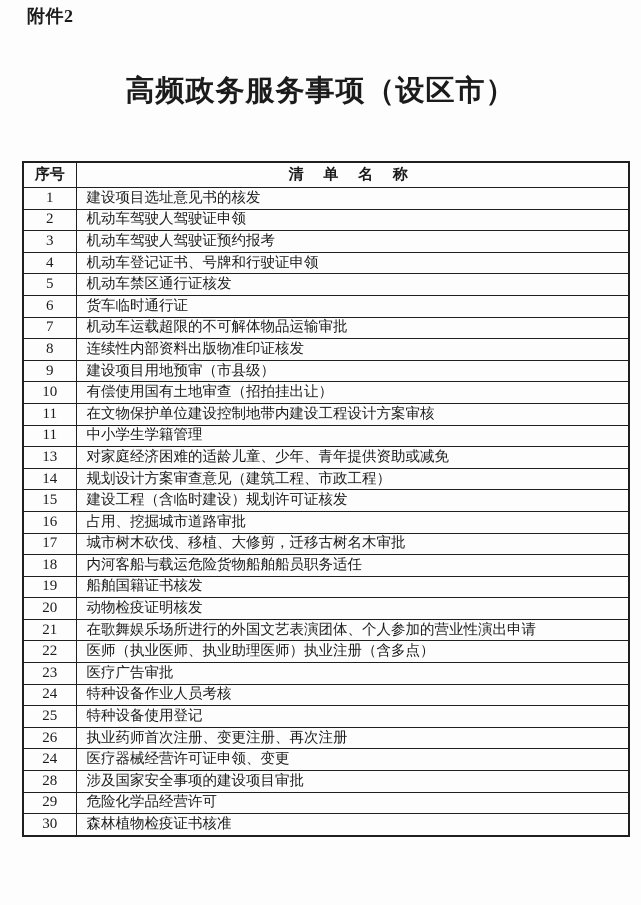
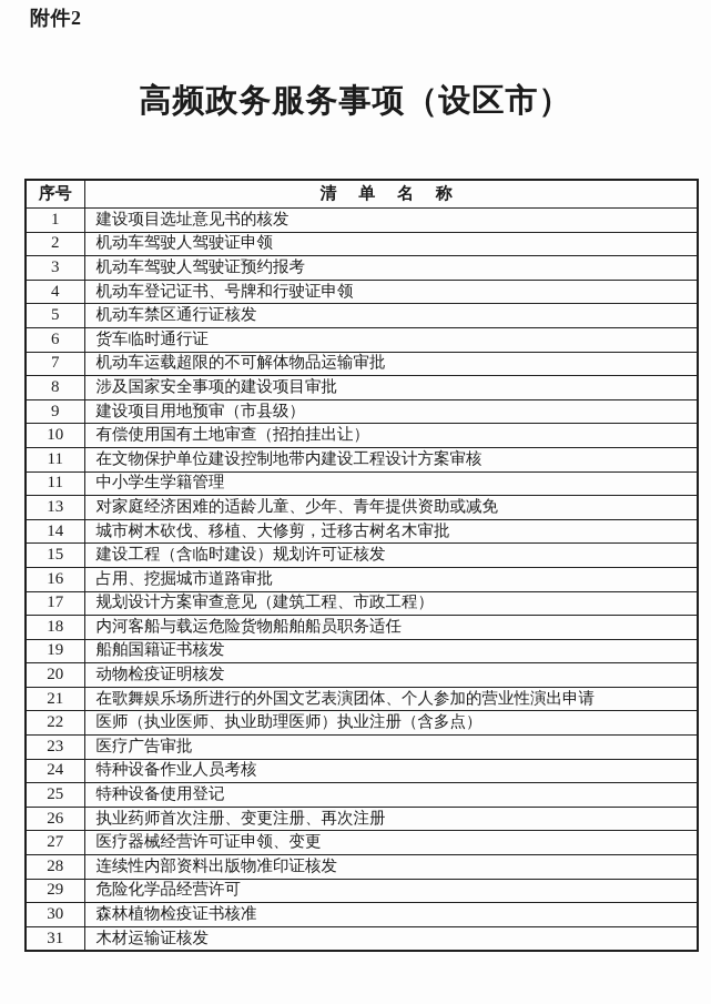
  附件2
  高频政务服务事项（设区市）
  序号	清 单 名 称
  1	建设项目选址意见书的核发
  2	机动车驾驶人驾驶证申领
  3	机动车驾驶人驾驶证预约报考
  4	机动车登记证书、号牌和行驶证申领
  5	机动车禁区通行证核发
  6	货车临时通行证
  7	机动车运载超限的不可解体物品运输审批
- 8	连续性内部资料出版物准印证核发
+ 8	涉及国家安全事项的建设项目审批
  9	建设项目用地预审（市县级）
  10	有偿使用国有土地审查（招拍挂出让）
  11	在文物保护单位建设控制地带内建设工程设计方案审核
  11	中小学生学籍管理
  13	对家庭经济困难的适龄儿童、少年、青年提供资助或减免
- 14	规划设计方案审查意见（建筑工程、市政工程）
+ 14	城市树木砍伐、移植、大修剪，迁移古树名木审批
  15	建设工程（含临时建设）规划许可证核发
  16	占用、挖掘城市道路审批
- 17	城市树木砍伐、移植、大修剪，迁移古树名木审批
+ 17	规划设计方案审查意见（建筑工程、市政工程）
  18	内河客船与载运危险货物船舶船员职务适任
  19	船舶国籍证书核发
  20	动物检疫证明核发
  21	在歌舞娱乐场所进行的外国文艺表演团体、个人参加的营业性演出申请
  22	医师（执业医师、执业助理医师）执业注册（含多点）
  23	医疗广告审批
  24	特种设备作业人员考核
  25	特种设备使用登记
  26	执业药师首次注册、变更注册、再次注册
- 24	医疗器械经营许可证申领、变更
+ 27	医疗器械经营许可证申领、变更
- 28	涉及国家安全事项的建设项目审批
+ 28	连续性内部资料出版物准印证核发
  29	危险化学品经营许可
  30	森林植物检疫证书核准
+ 31	木材运输证核发
